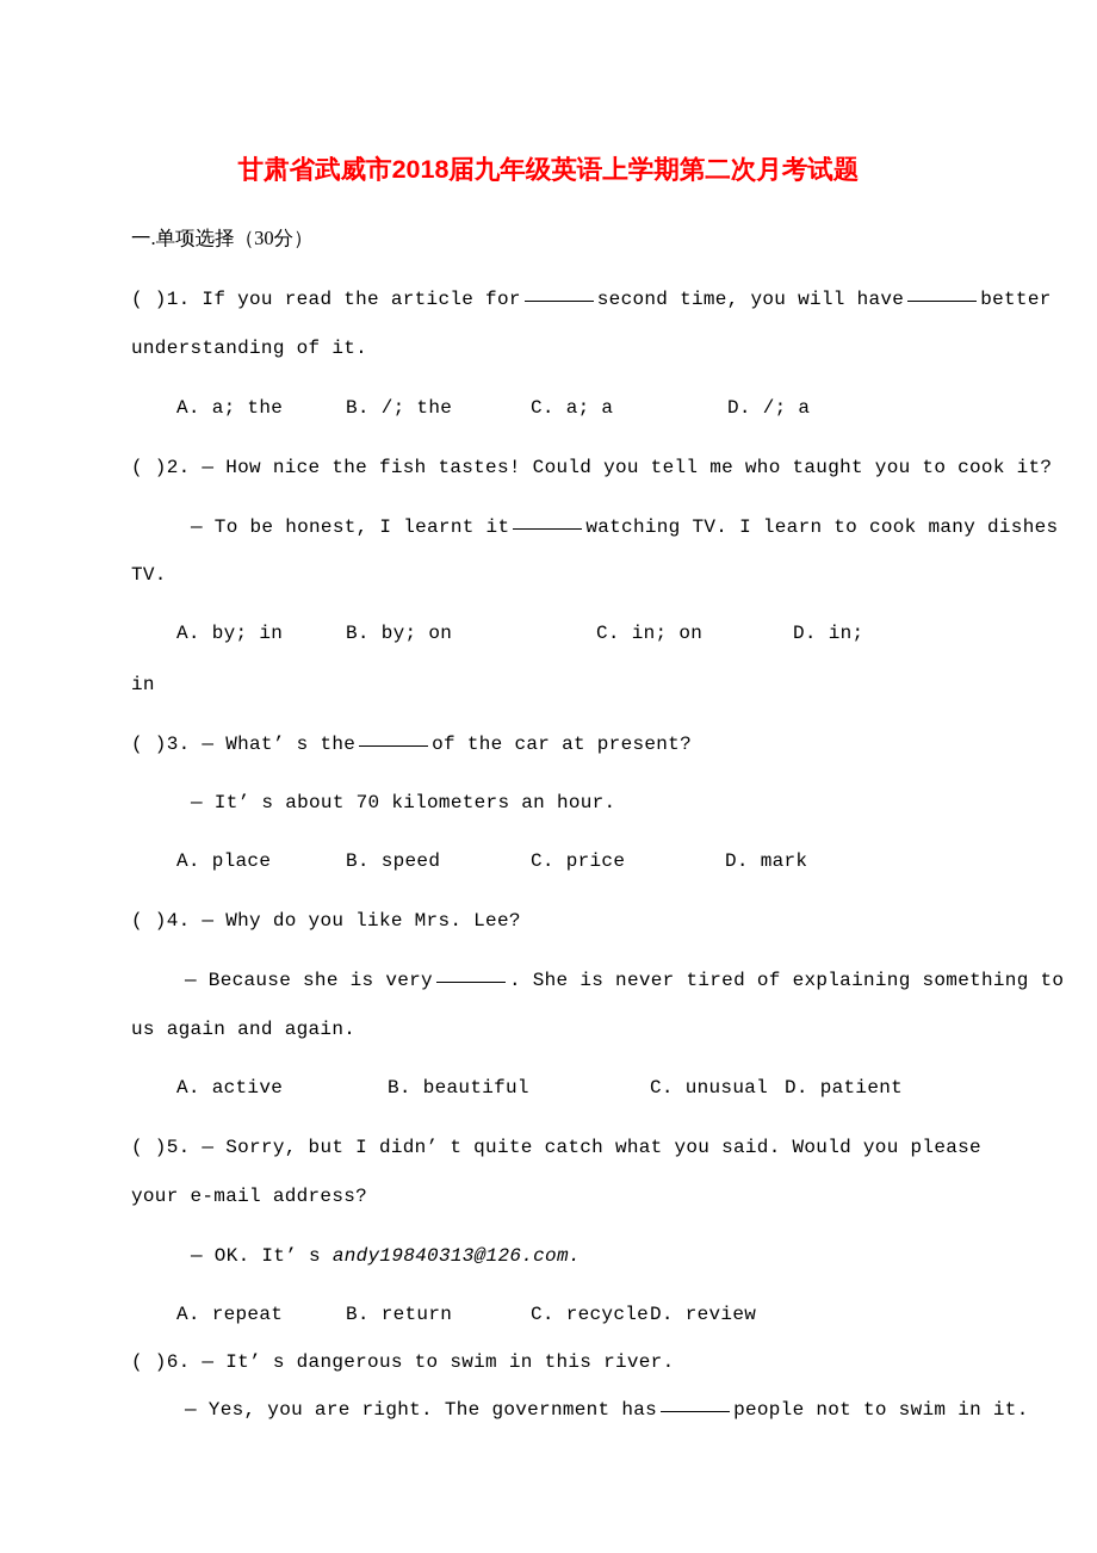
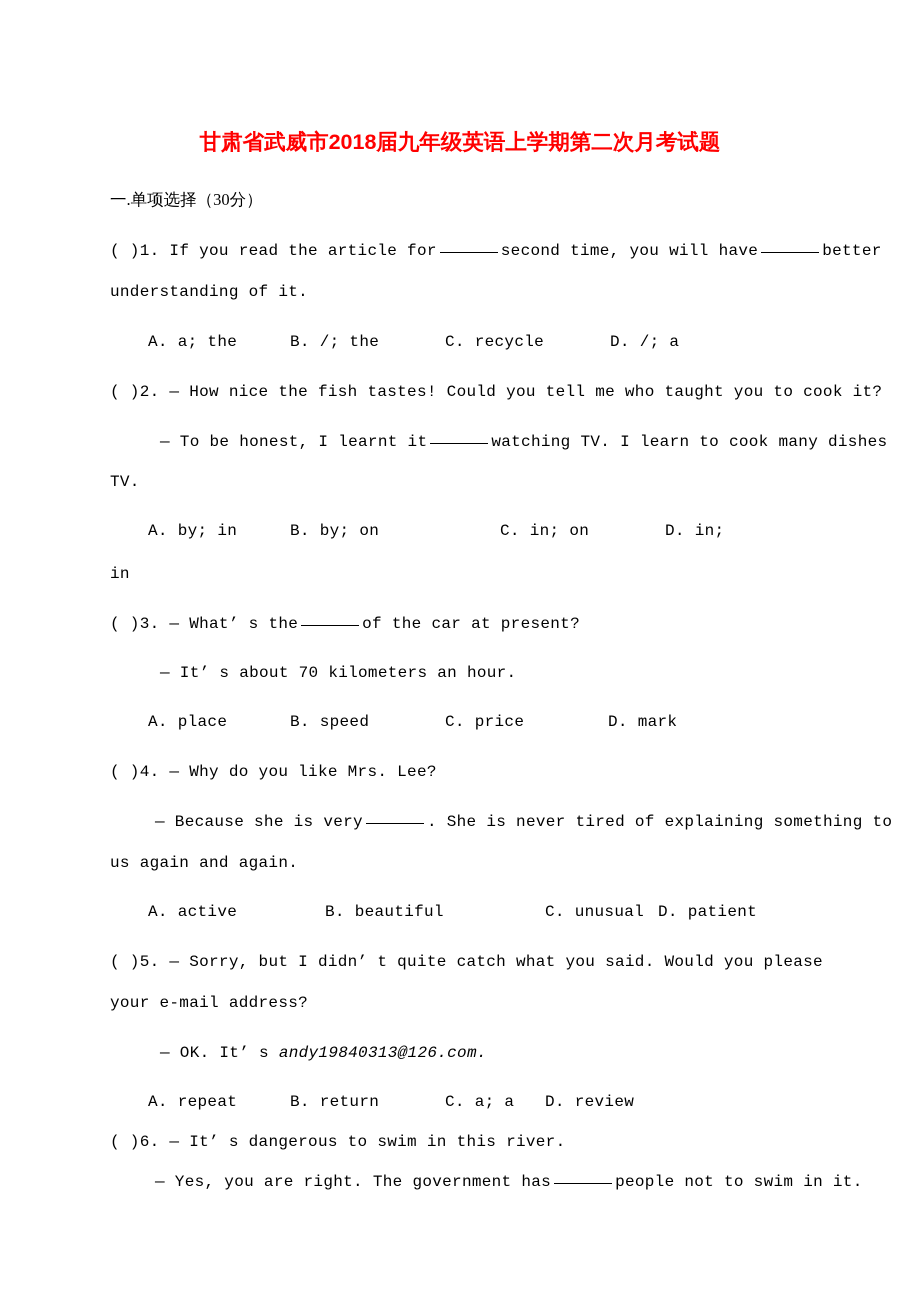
  甘肃省武威市2018届九年级英语上学期第二次月考试题
  一.单项选择（30分）
  ( )1. If you read the article for second time, you will have better
  understanding of it.
  A. a; the
  B. /; the
- C. a; a
+ C. recycle
  D. /; a
  ( )2. — How nice the fish tastes! Could you tell me who taught you to cook it?
  — To be honest, I learnt it watching TV. I learn to cook many dishes
  TV.
  A. by; in
  B. by; on
  C. in; on
  D. in;
  in
  ( )3. — What’ s the of the car at present?
  — It’ s about 70 kilometers an hour.
  A. place
  B. speed
  C. price
  D. mark
  ( )4. — Why do you like Mrs. Lee?
  — Because she is very . She is never tired of explaining something to
  us again and again.
  A. active
  B. beautiful
  C. unusual
  D. patient
  ( )5. — Sorry, but I didn’ t quite catch what you said. Would you please
  your e-mail address?
  — OK. It’ s andy19840313@126.com.
  A. repeat
  B. return
- C. recycle
+ C. a; a
  D. review
  ( )6. — It’ s dangerous to swim in this river.
  — Yes, you are right. The government has people not to swim in it.
